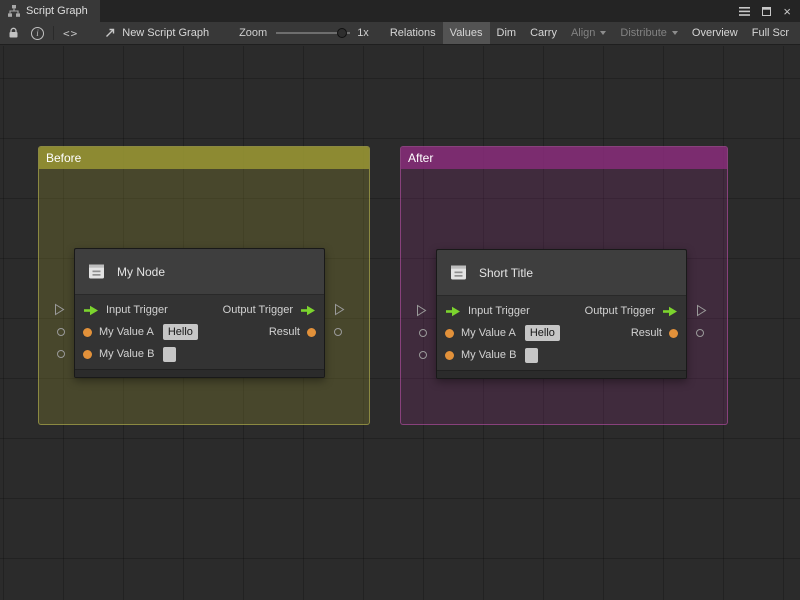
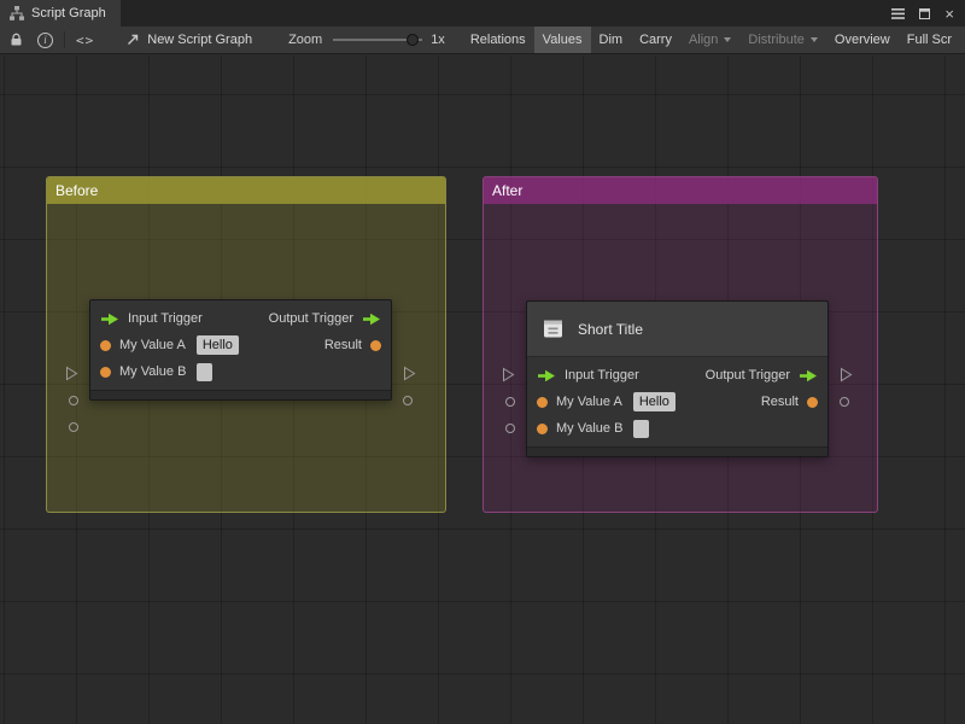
  Script Graph
  ×
  i
  <>
  New Script Graph
  Zoom
  1x
  Relations
  Values
  Dim
  Carry
  Align
  Distribute
  Overview
  Full Scr
  Before
  After
- My Node
  Input Trigger
  Output Trigger
  My Value A
  Hello
  Result
  My Value B
  Short Title
  Input Trigger
  Output Trigger
  My Value A
  Hello
  Result
  My Value B
